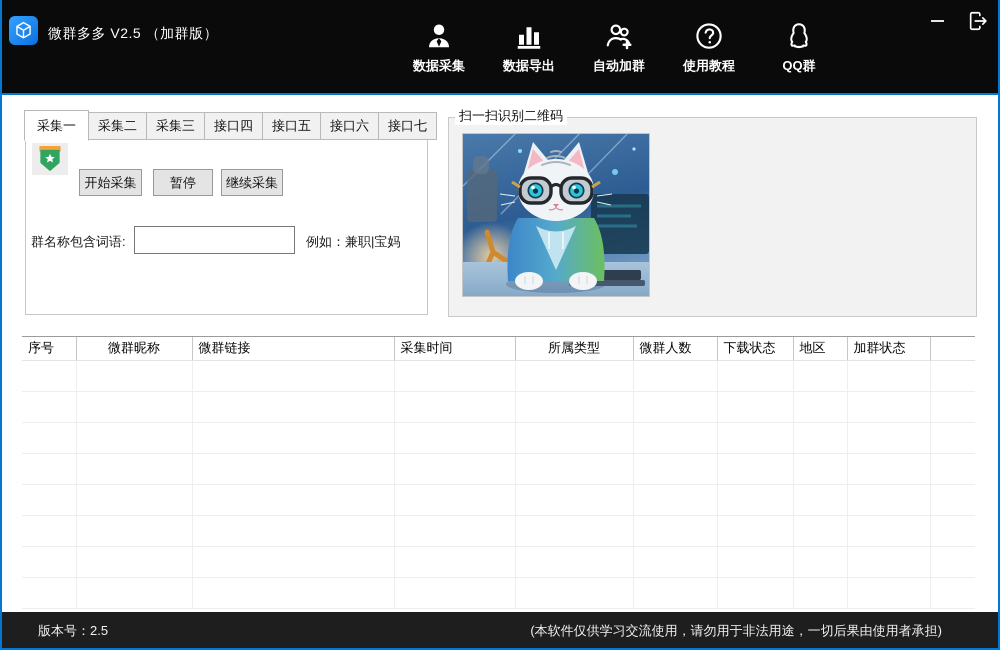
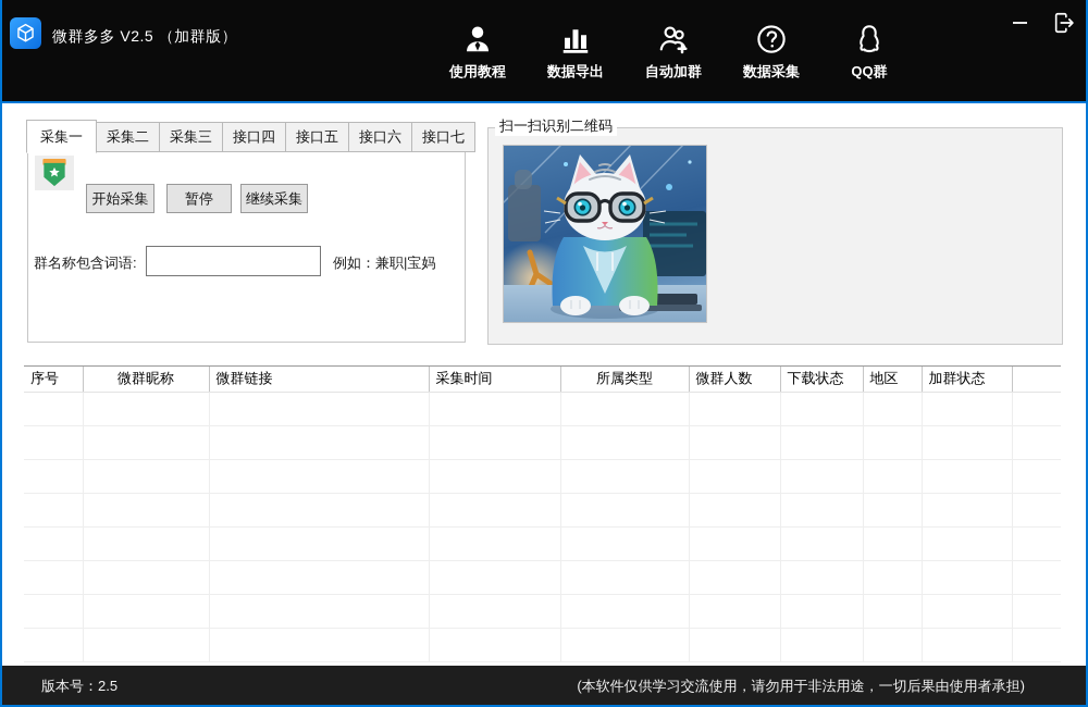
  微群多多 V2.5 （加群版）
- 数据采集
+ 使用教程
  数据导出
  自动加群
- 使用教程
+ 数据采集
  QQ群
  采集一
  采集二
  采集三
  接口四
  接口五
  接口六
  接口七
  开始采集
  暂停
  继续采集
  群名称包含词语:
  例如：兼职|宝妈
  扫一扫识别二维码
  序号	微群昵称	微群链接	采集时间	所属类型	微群人数	下载状态	地区	加群状态
  版本号：2.5
  (本软件仅供学习交流使用，请勿用于非法用途，一切后果由使用者承担)
